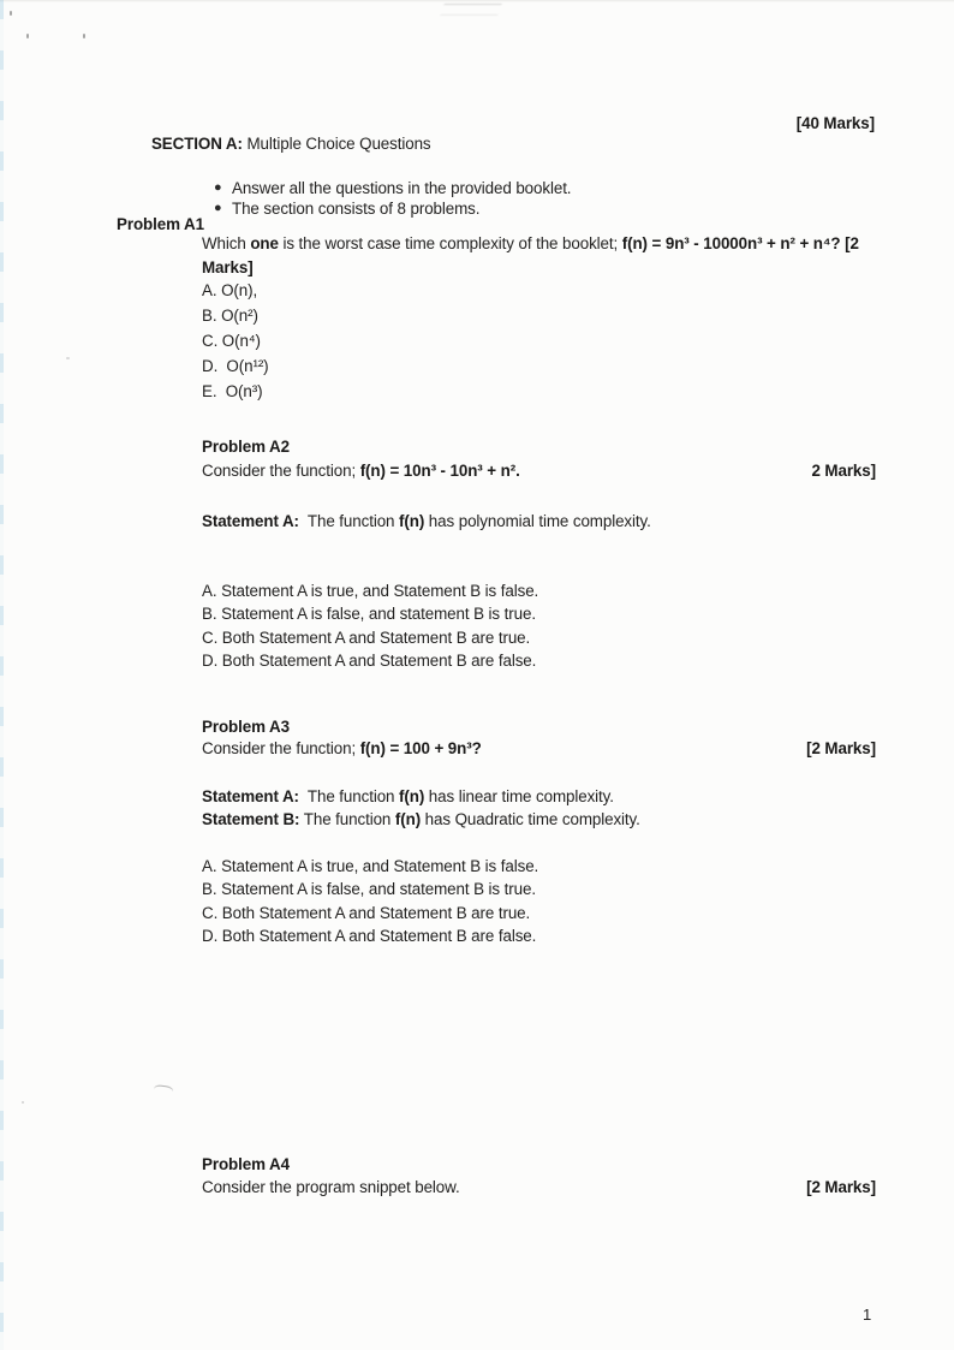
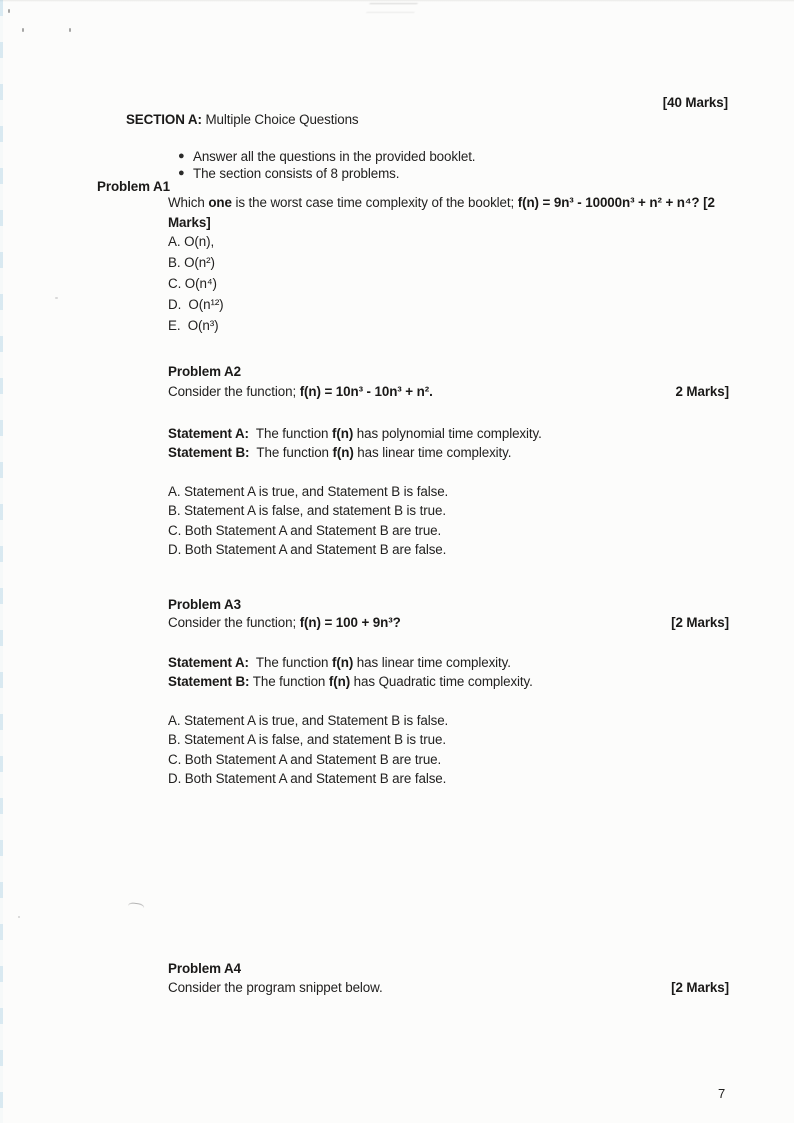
  SECTION A: Multiple Choice Questions
  [40 Marks]
  ●
  Answer all the questions in the provided booklet.
  ●
  The section consists of 8 problems.
  Problem A1
  Which one is the worst case time complexity of the booklet; f(n) = 9n³ - 10000n³ + n² + n⁴? [2
  Marks]
  A. O(n),
  B. O(n²)
  C. O(n⁴)
  D. O(n¹²)
  E. O(n³)
  Problem A2
  Consider the function; f(n) = 10n³ - 10n³ + n².
  2 Marks]
  Statement A: The function f(n) has polynomial time complexity.
+ Statement B: The function f(n) has linear time complexity.
  A. Statement A is true, and Statement B is false.
  B. Statement A is false, and statement B is true.
  C. Both Statement A and Statement B are true.
  D. Both Statement A and Statement B are false.
  Problem A3
  Consider the function; f(n) = 100 + 9n³?
  [2 Marks]
  Statement A: The function f(n) has linear time complexity.
  Statement B: The function f(n) has Quadratic time complexity.
  A. Statement A is true, and Statement B is false.
  B. Statement A is false, and statement B is true.
  C. Both Statement A and Statement B are true.
  D. Both Statement A and Statement B are false.
  Problem A4
  Consider the program snippet below.
  [2 Marks]
- 1
+ 7
